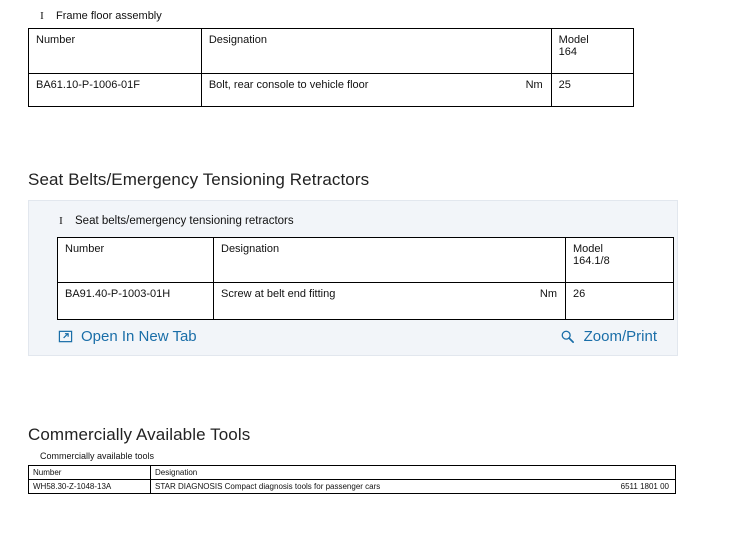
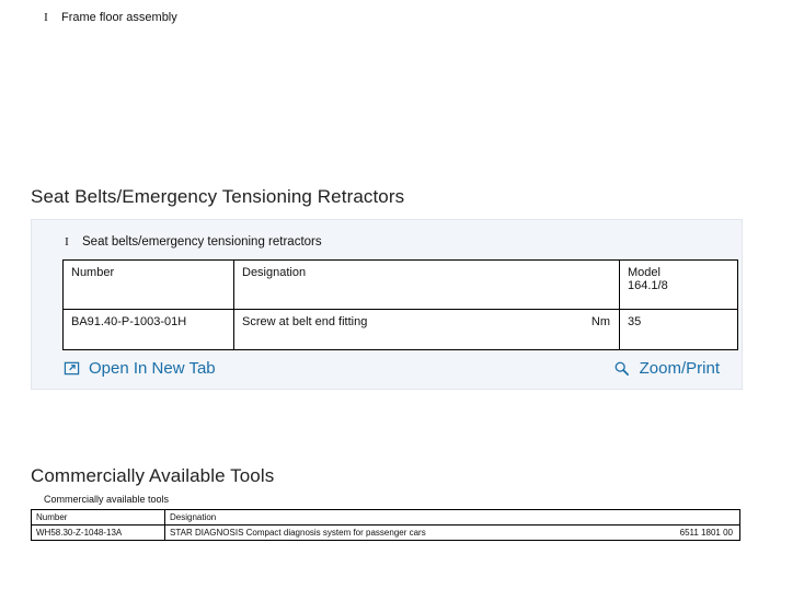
  I
  Frame floor assembly
- Number	Designation	Model 164
- BA61.10-P-1006-01F	Bolt, rear console to vehicle floor Nm	25
  Seat Belts/Emergency Tensioning Retractors
  I
  Seat belts/emergency tensioning retractors
  Number	Designation	Model 164.1/8
- BA91.40-P-1003-01H	Screw at belt end fitting Nm	26
+ BA91.40-P-1003-01H	Screw at belt end fitting Nm	35
  Open In New Tab
  Zoom/Print
  Commercially Available Tools
  Commercially available tools
  Number	Designation
- WH58.30-Z-1048-13A	STAR DIAGNOSIS Compact diagnosis tools for passenger cars 6511 1801 00
+ WH58.30-Z-1048-13A	STAR DIAGNOSIS Compact diagnosis system for passenger cars 6511 1801 00
